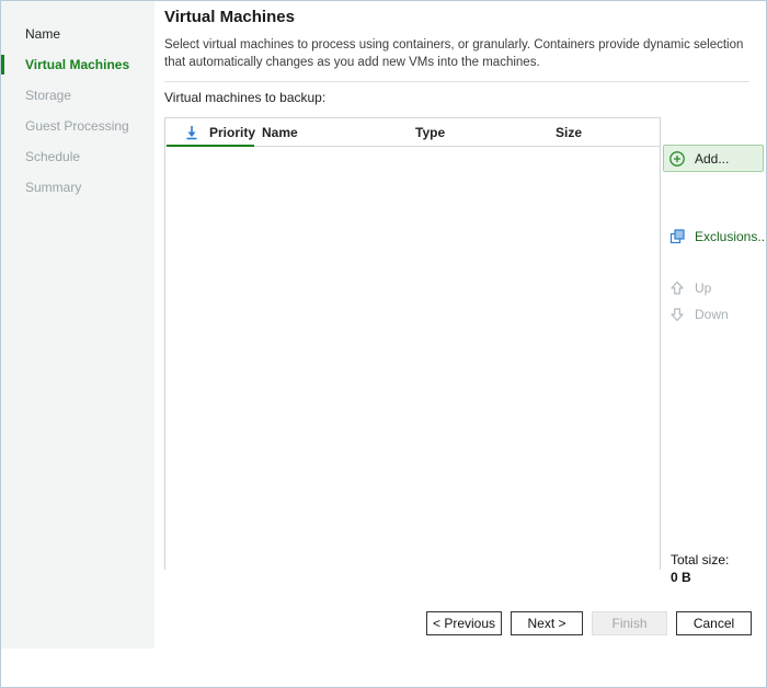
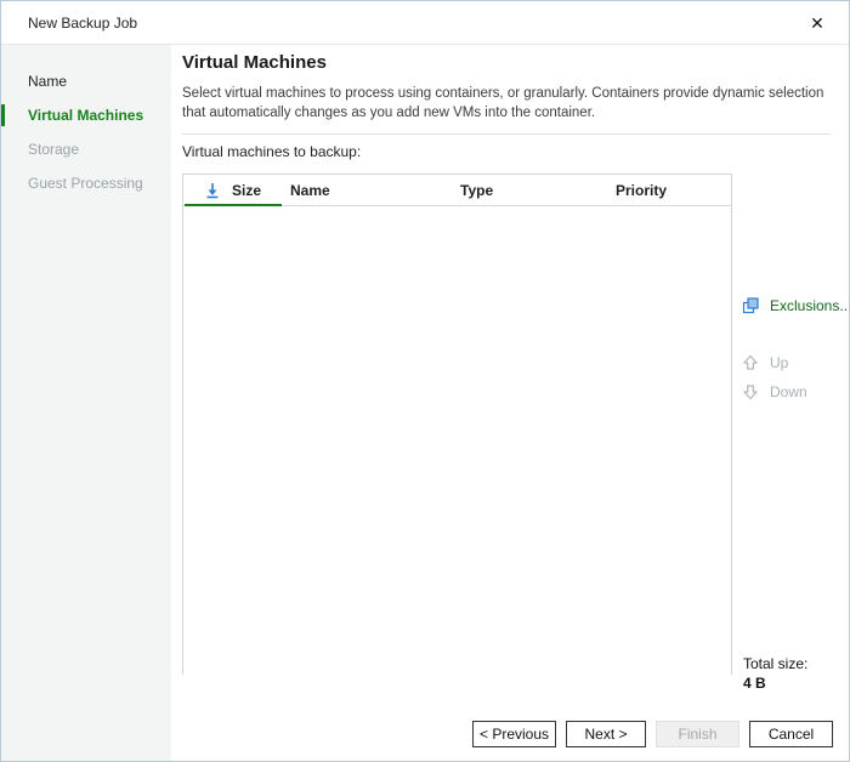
+ New Backup Job
+ ✕
  Name
  Virtual Machines
  Storage
  Guest Processing
- Schedule
- Summary
  Virtual Machines
- Select virtual machines to process using containers, or granularly. Containers provide dynamic selection that automatically changes as you add new VMs into the machines.
+ Select virtual machines to process using containers, or granularly. Containers provide dynamic selection that automatically changes as you add new VMs into the container.
  Virtual machines to backup:
- Priority
+ Size
  Name
  Type
- Size
+ Priority
- Add...
  Exclusions..
  Up
  Down
  Total size:
- 0 B
+ 4 B
  < Previous
  Next >
  Finish
  Cancel
